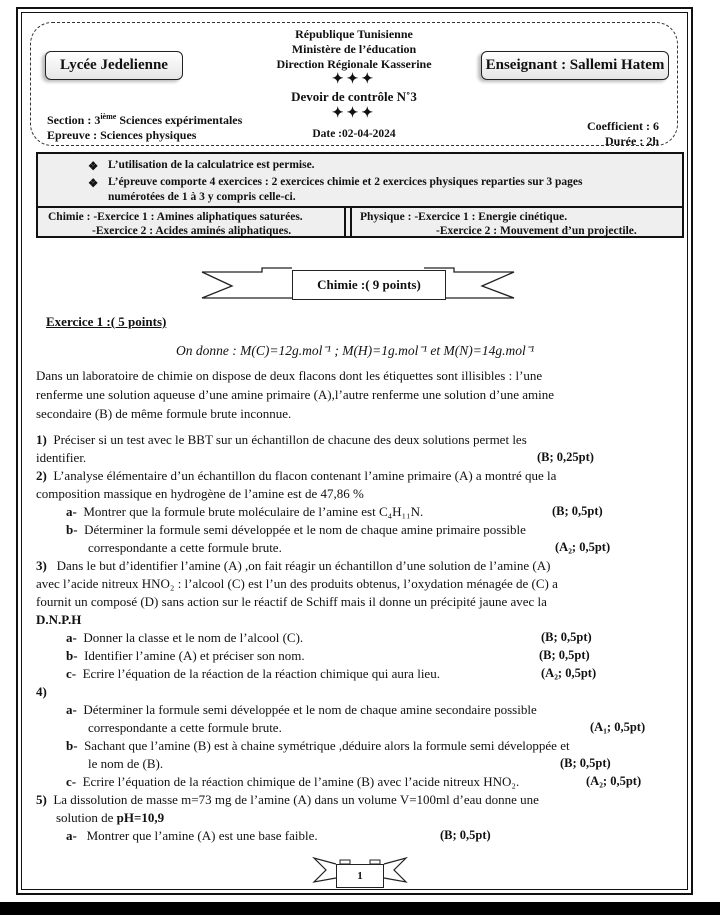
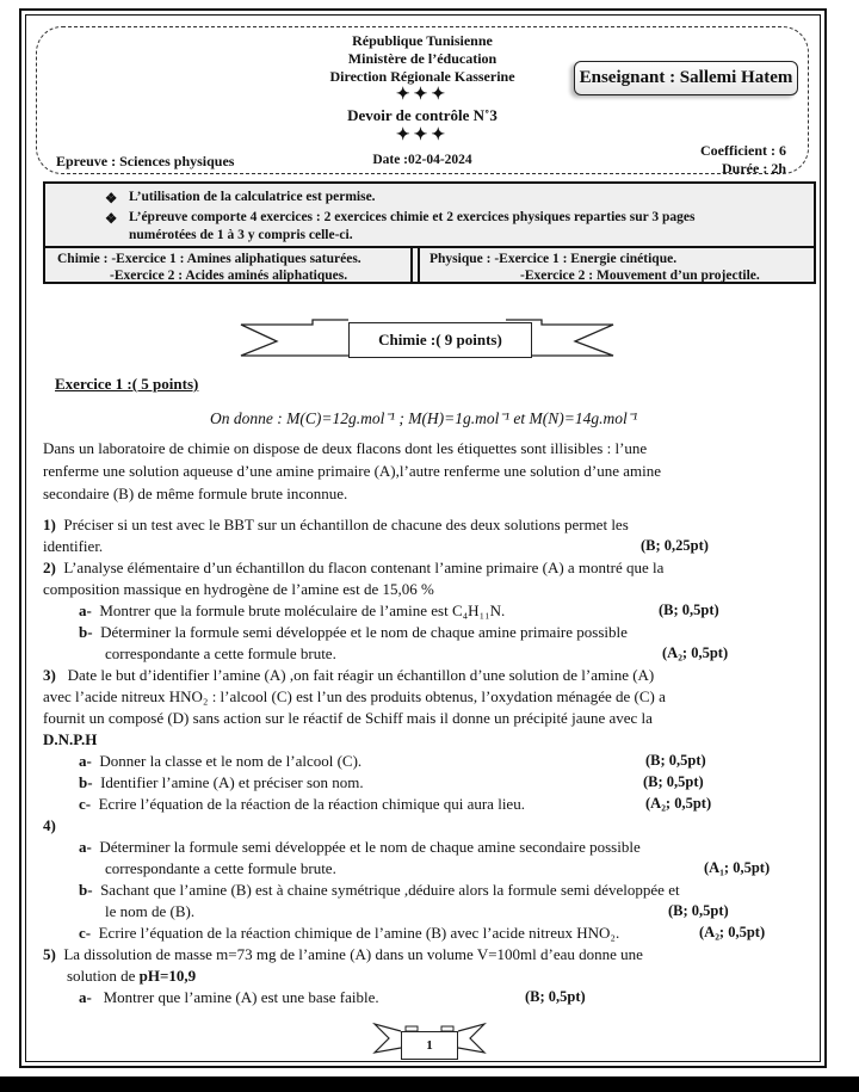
  République Tunisienne
  Ministère de l’éducation
  Direction Régionale Kasserine
  ✦✦✦
  Devoir de contrôle N˚3
  ✦✦✦
  Date :02-04-2024
- Lycée Jedelienne
  Enseignant : Sallemi Hatem
- Section : 3ième Sciences expérimentales
  Epreuve : Sciences physiques
  Coefficient : 6
  Durée : 2h
  ❖
  L’utilisation de la calculatrice est permise.
  ❖
  L’épreuve comporte 4 exercices : 2 exercices chimie et 2 exercices physiques reparties sur 3 pages
  numérotées de 1 à 3 y compris celle-ci.
  Chimie : -Exercice 1 : Amines aliphatiques saturées.
  -Exercice 2 : Acides aminés aliphatiques.
  Physique : -Exercice 1 : Energie cinétique.
  -Exercice 2 : Mouvement d’un projectile.
  Chimie :( 9 points)
  Exercice 1 :( 5 points)
  On donne : M(C)=12g.mol⁻¹ ; M(H)=1g.mol⁻¹ et M(N)=14g.mol⁻¹
  Dans un laboratoire de chimie on dispose de deux flacons dont les étiquettes sont illisibles : l’une
  renferme une solution aqueuse d’une amine primaire (A),l’autre renferme une solution d’une amine
  secondaire (B) de même formule brute inconnue.
  1) Préciser si un test avec le BBT sur un échantillon de chacune des deux solutions permet les
  identifier.
  (B; 0,25pt)
  2) L’analyse élémentaire d’un échantillon du flacon contenant l’amine primaire (A) a montré que la
- composition massique en hydrogène de l’amine est de 47,86 %
+ composition massique en hydrogène de l’amine est de 15,06 %
  a- Montrer que la formule brute moléculaire de l’amine est C₄H₁₁N.
  (B; 0,5pt)
  b- Déterminer la formule semi développée et le nom de chaque amine primaire possible
  correspondante a cette formule brute.
  (A₂; 0,5pt)
- 3) Dans le but d’identifier l’amine (A) ,on fait réagir un échantillon d’une solution de l’amine (A)
+ 3) Date le but d’identifier l’amine (A) ,on fait réagir un échantillon d’une solution de l’amine (A)
  avec l’acide nitreux HNO₂ : l’alcool (C) est l’un des produits obtenus, l’oxydation ménagée de (C) a
  fournit un composé (D) sans action sur le réactif de Schiff mais il donne un précipité jaune avec la
  D.N.P.H
  a- Donner la classe et le nom de l’alcool (C).
  (B; 0,5pt)
  b- Identifier l’amine (A) et préciser son nom.
  (B; 0,5pt)
  c- Ecrire l’équation de la réaction de la réaction chimique qui aura lieu.
  (A₂; 0,5pt)
  4)
  a- Déterminer la formule semi développée et le nom de chaque amine secondaire possible
  correspondante a cette formule brute.
  (A₁; 0,5pt)
  b- Sachant que l’amine (B) est à chaine symétrique ,déduire alors la formule semi développée et
  le nom de (B).
  (B; 0,5pt)
  c- Ecrire l’équation de la réaction chimique de l’amine (B) avec l’acide nitreux HNO₂.
  (A₂; 0,5pt)
  5) La dissolution de masse m=73 mg de l’amine (A) dans un volume V=100ml d’eau donne une
  solution de pH=10,9
  a- Montrer que l’amine (A) est une base faible.
  (B; 0,5pt)
  1
